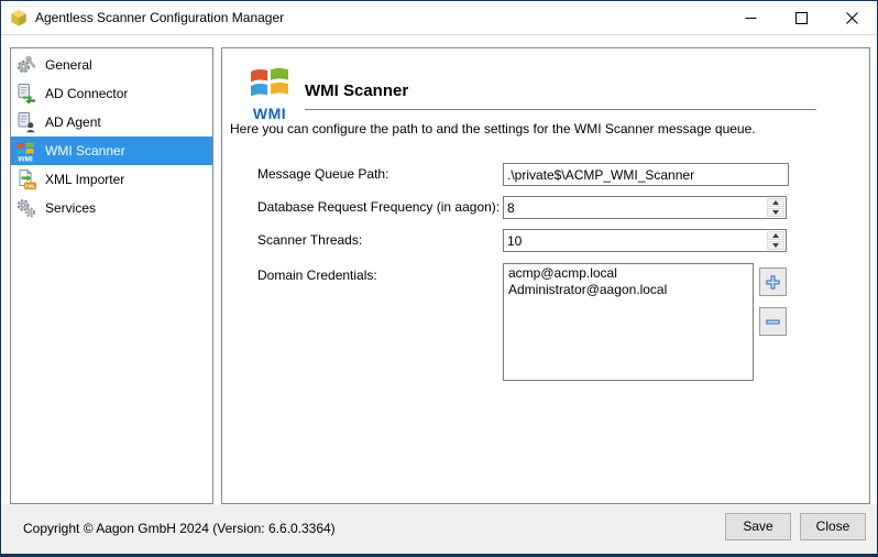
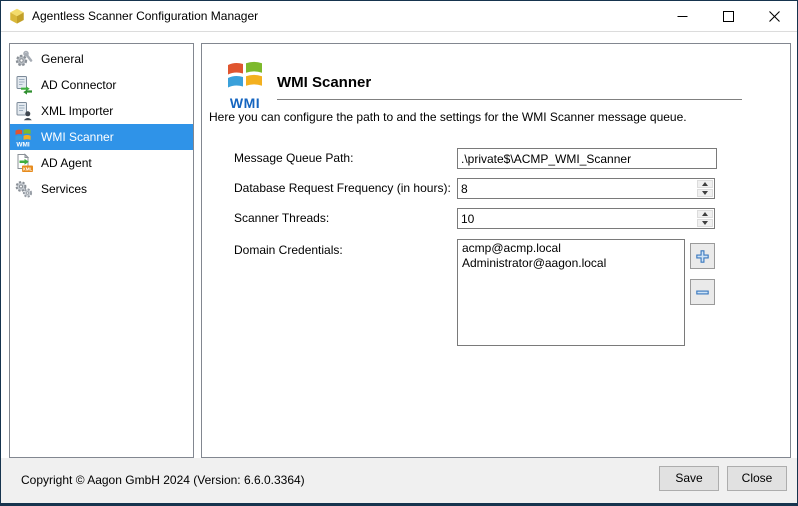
  Agentless Scanner Configuration Manager
  General
  AD Connector
- AD Agent
+ XML Importer
  WMI Scanner
- XML Importer
+ AD Agent
  Services
  WMI
  WMI Scanner
  Here you can configure the path to and the settings for the WMI Scanner message queue.
  Message Queue Path:
  .\private$\ACMP_WMI_Scanner
- Database Request Frequency (in aagon):
+ Database Request Frequency (in hours):
  8
  Scanner Threads:
  10
  Domain Credentials:
  acmp@acmp.local
  Administrator@aagon.local
  Copyright © Aagon GmbH 2024 (Version: 6.6.0.3364)
  Save
  Close
